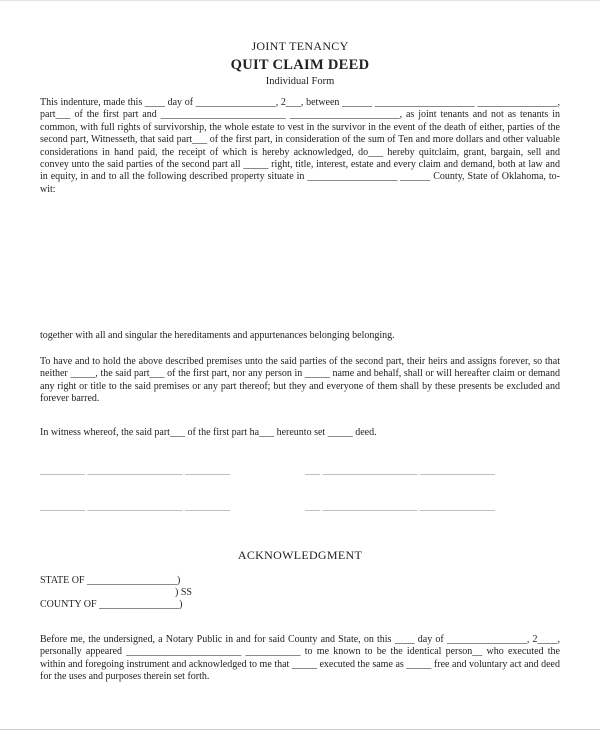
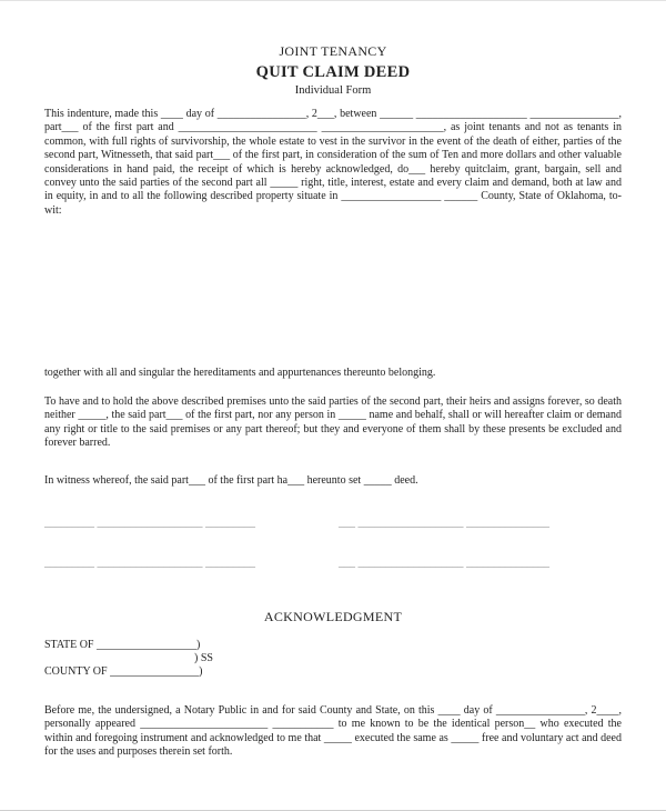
  JOINT TENANCY
  QUIT CLAIM DEED
  Individual Form
  This indenture, made this ____ day of ________________, 2___, between ______ ____________________ ________________, part___ of the first part and _________________________ ______________________, as joint tenants and not as tenants in common, with full rights of survivorship, the whole estate to vest in the survivor in the event of the death of either, parties of the second part, Witnesseth, that said part___ of the first part, in consideration of the sum of Ten and more dollars and other valuable considerations in hand paid, the receipt of which is hereby acknowledged, do___ hereby quitclaim, grant, bargain, sell and convey unto the said parties of the second part all _____ right, title, interest, estate and every claim and demand, both at law and in equity, in and to all the following described property situate in __________________ ______ County, State of Oklahoma, to-wit:
- together with all and singular the hereditaments and appurtenances belonging belonging.
+ together with all and singular the hereditaments and appurtenances thereunto belonging.
- To have and to hold the above described premises unto the said parties of the second part, their heirs and assigns forever, so that neither _____, the said part___ of the first part, nor any person in _____ name and behalf, shall or will hereafter claim or demand any right or title to the said premises or any part thereof; but they and everyone of them shall by these presents be excluded and forever barred.
+ To have and to hold the above described premises unto the said parties of the second part, their heirs and assigns forever, so death neither _____, the said part___ of the first part, nor any person in _____ name and behalf, shall or will hereafter claim or demand any right or title to the said premises or any part thereof; but they and everyone of them shall by these presents be excluded and forever barred.
  In witness whereof, the said part___ of the first part ha___ hereunto set _____ deed.
  _________ ___________________ _________
  ___ ___________________ _______________
  _________ ___________________ _________
  ___ ___________________ _______________
  ACKNOWLEDGMENT
  STATE OF __________________)
  ) SS
  COUNTY OF ________________)
  Before me, the undersigned, a Notary Public in and for said County and State, on this ____ day of ________________, 2____, personally appeared _______________________ ___________ to me known to be the identical person__ who executed the within and foregoing instrument and acknowledged to me that _____ executed the same as _____ free and voluntary act and deed for the uses and purposes therein set forth.
